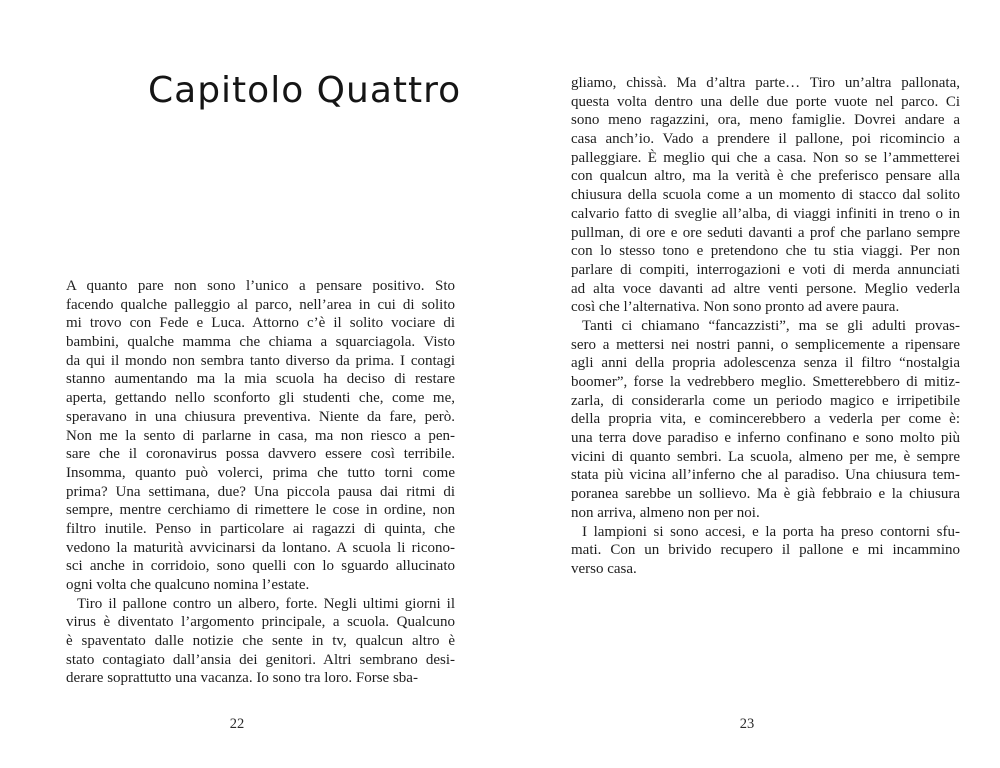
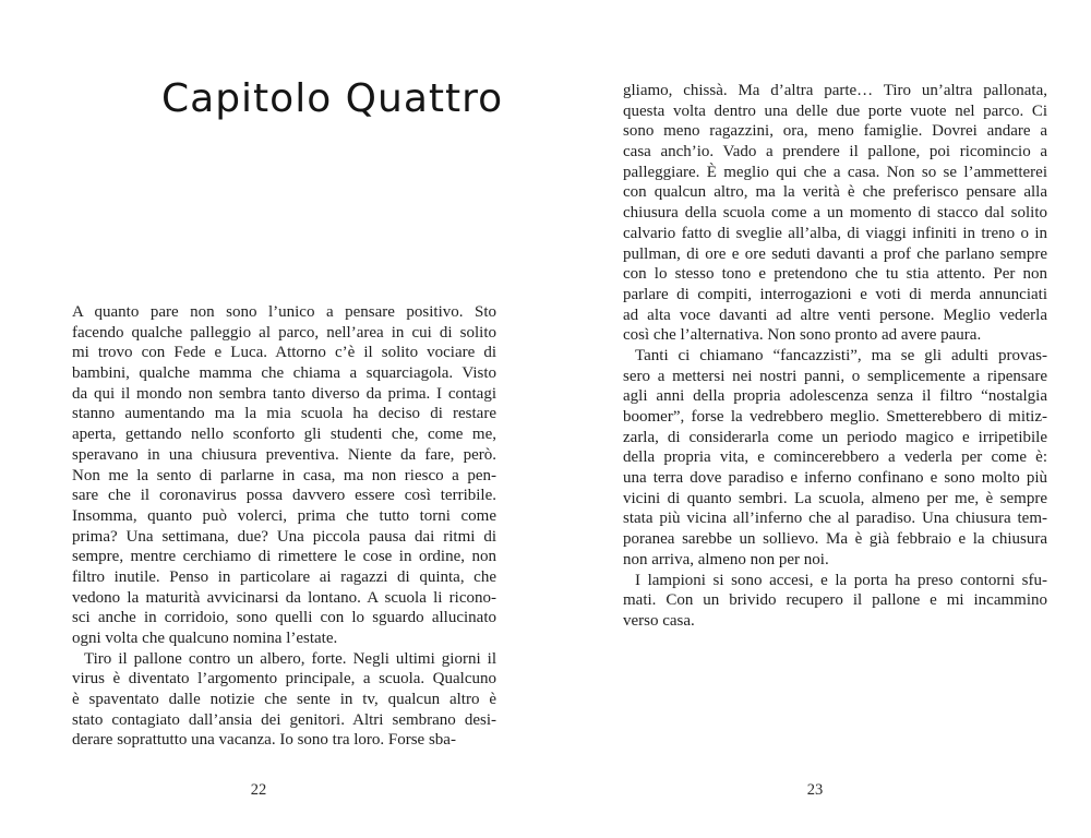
  Capitolo Quattro
  A quanto pare non sono l’unico a pensare positivo. Sto
  facendo qualche palleggio al parco, nell’area in cui di solito
  mi trovo con Fede e Luca. Attorno c’è il solito vociare di
  bambini, qualche mamma che chiama a squarciagola. Visto
  da qui il mondo non sembra tanto diverso da prima. I contagi
  stanno aumentando ma la mia scuola ha deciso di restare
  aperta, gettando nello sconforto gli studenti che, come me,
  speravano in una chiusura preventiva. Niente da fare, però.
  Non me la sento di parlarne in casa, ma non riesco a pen-
  sare che il coronavirus possa davvero essere così terribile.
  Insomma, quanto può volerci, prima che tutto torni come
  prima? Una settimana, due? Una piccola pausa dai ritmi di
  sempre, mentre cerchiamo di rimettere le cose in ordine, non
  filtro inutile. Penso in particolare ai ragazzi di quinta, che
  vedono la maturità avvicinarsi da lontano. A scuola li ricono-
  sci anche in corridoio, sono quelli con lo sguardo allucinato
  ogni volta che qualcuno nomina l’estate.
  Tiro il pallone contro un albero, forte. Negli ultimi giorni il
  virus è diventato l’argomento principale, a scuola. Qualcuno
  è spaventato dalle notizie che sente in tv, qualcun altro è
  stato contagiato dall’ansia dei genitori. Altri sembrano desi-
  derare soprattutto una vacanza. Io sono tra loro. Forse sba-
  gliamo, chissà. Ma d’altra parte… Tiro un’altra pallonata,
  questa volta dentro una delle due porte vuote nel parco. Ci
  sono meno ragazzini, ora, meno famiglie. Dovrei andare a
  casa anch’io. Vado a prendere il pallone, poi ricomincio a
  palleggiare. È meglio qui che a casa. Non so se l’ammetterei
  con qualcun altro, ma la verità è che preferisco pensare alla
  chiusura della scuola come a un momento di stacco dal solito
  calvario fatto di sveglie all’alba, di viaggi infiniti in treno o in
  pullman, di ore e ore seduti davanti a prof che parlano sempre
- con lo stesso tono e pretendono che tu stia viaggi. Per non
+ con lo stesso tono e pretendono che tu stia attento. Per non
  parlare di compiti, interrogazioni e voti di merda annunciati
  ad alta voce davanti ad altre venti persone. Meglio vederla
  così che l’alternativa. Non sono pronto ad avere paura.
  Tanti ci chiamano “fancazzisti”, ma se gli adulti provas-
  sero a mettersi nei nostri panni, o semplicemente a ripensare
  agli anni della propria adolescenza senza il filtro “nostalgia
  boomer”, forse la vedrebbero meglio. Smetterebbero di mitiz-
  zarla, di considerarla come un periodo magico e irripetibile
  della propria vita, e comincerebbero a vederla per come è:
  una terra dove paradiso e inferno confinano e sono molto più
  vicini di quanto sembri. La scuola, almeno per me, è sempre
  stata più vicina all’inferno che al paradiso. Una chiusura tem-
  poranea sarebbe un sollievo. Ma è già febbraio e la chiusura
  non arriva, almeno non per noi.
  I lampioni si sono accesi, e la porta ha preso contorni sfu-
  mati. Con un brivido recupero il pallone e mi incammino
  verso casa.
  22
  23
